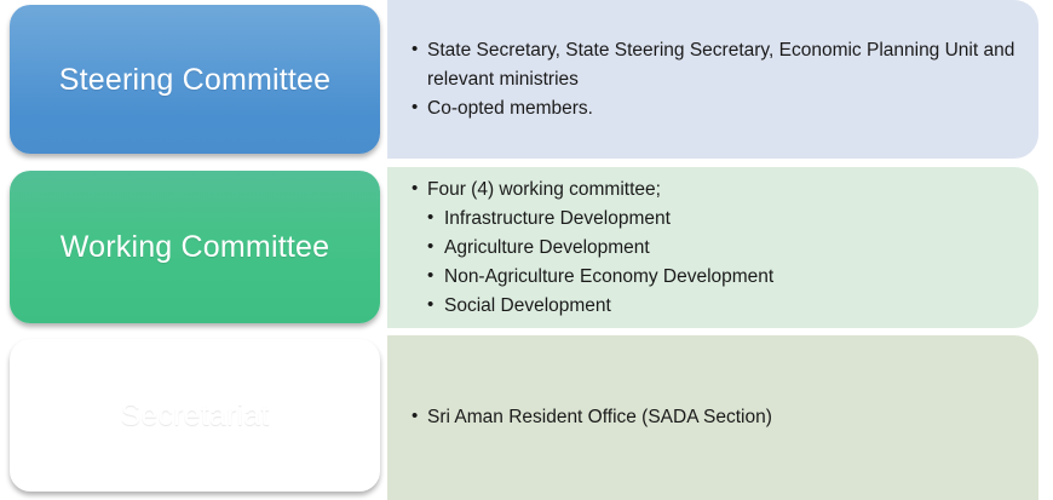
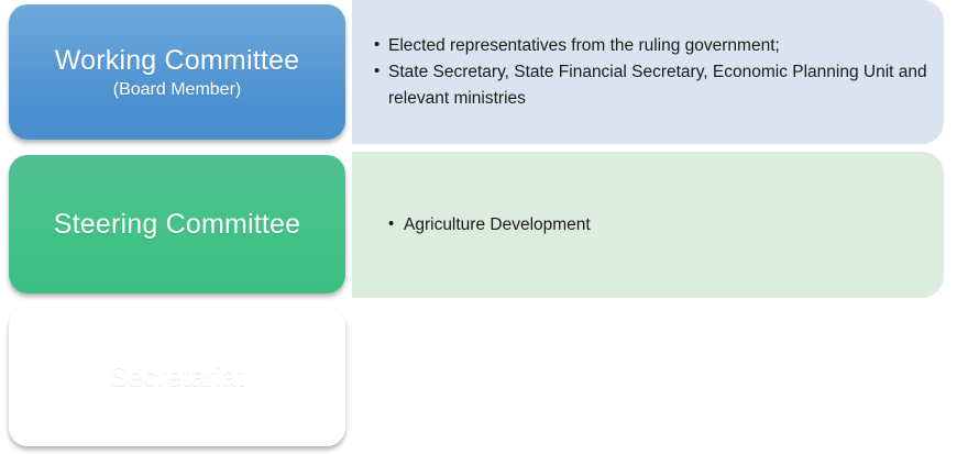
- Steering Committee
+ Working Committee
+ (Board Member)
+ Elected representatives from the ruling government;
- State Secretary, State Steering Secretary, Economic Planning Unit and relevant ministries
+ State Secretary, State Financial Secretary, Economic Planning Unit and relevant ministries
- Co-opted members.
- Working Committee
+ Steering Committee
- Four (4) working committee;
- Infrastructure Development
  Agriculture Development
- Non-Agriculture Economy Development
- Social Development
- Sri Aman Resident Office (SADA Section)
